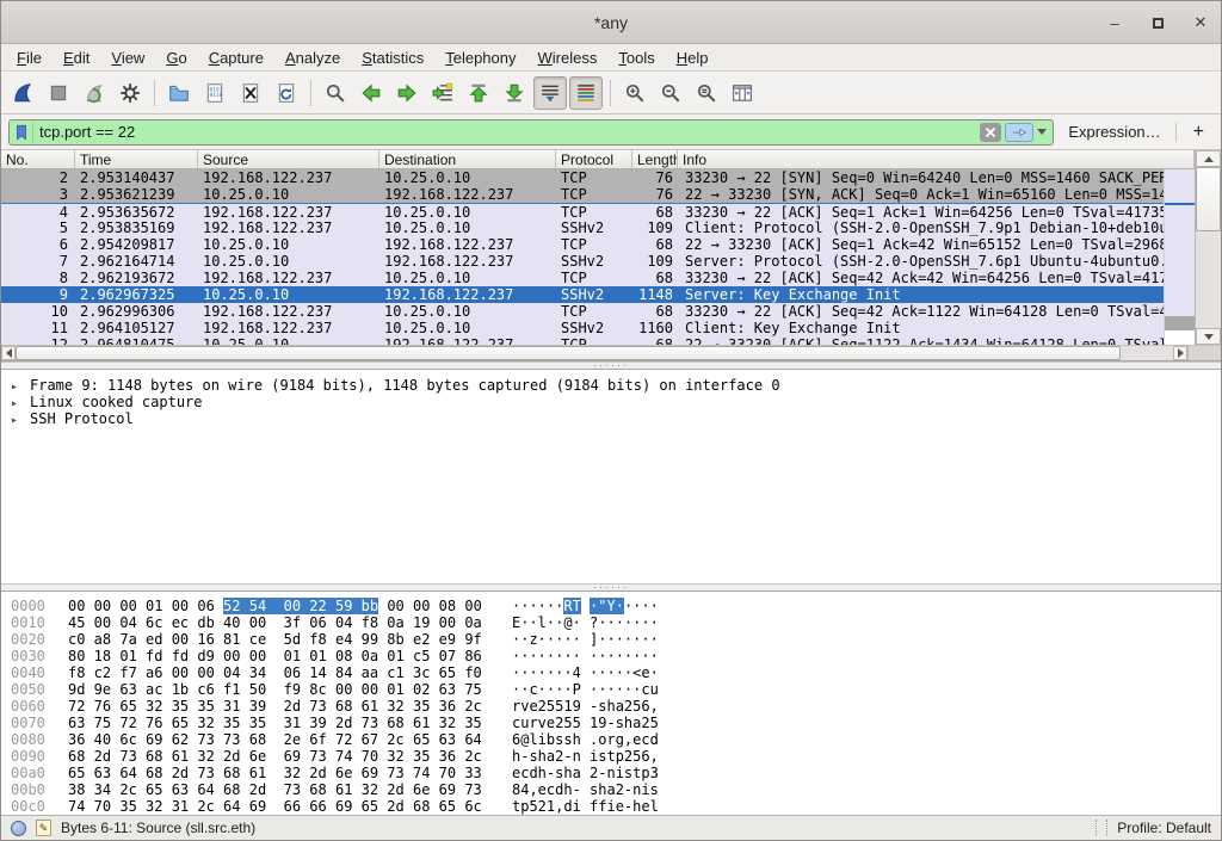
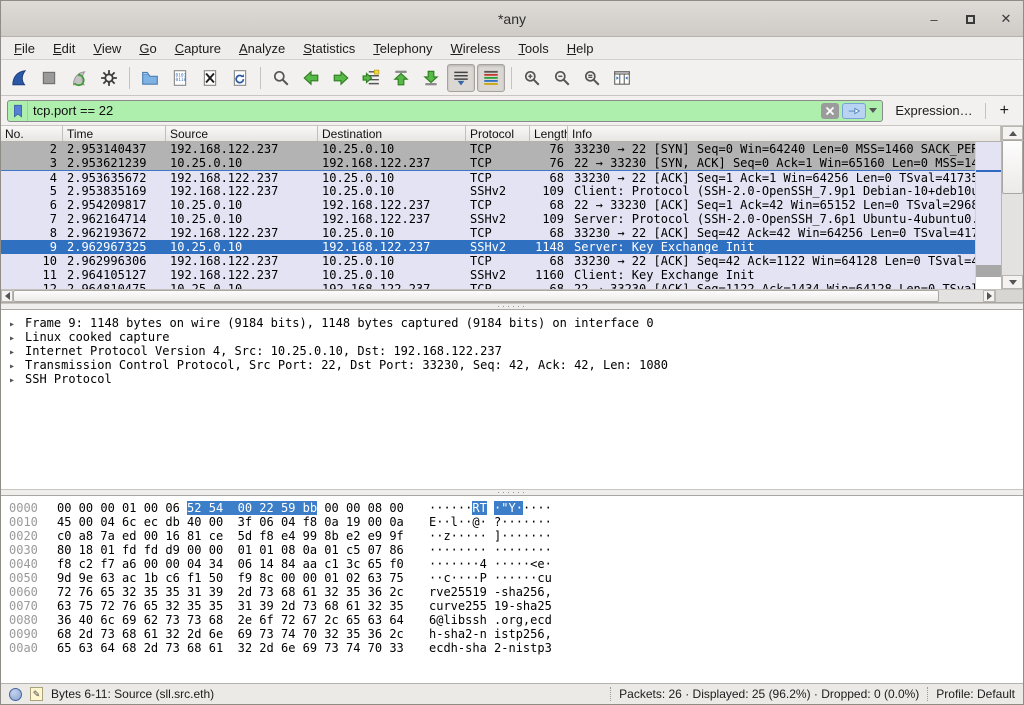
  *any
  –
  ✕
  File
  Edit
  View
  Go
  Capture
  Analyze
  Statistics
  Telephony
  Wireless
  Tools
  Help
  tcp.port == 22
  Expression…
  +
  No.
  Time
  Source
  Destination
  Protocol
  Length
  Info
  2
  2.953140437
  192.168.122.237
  10.25.0.10
  TCP
  76
  33230 → 22 [SYN] Seq=0 Win=64240 Len=0 MSS=1460 SACK_PE
  3
  2.953621239
  10.25.0.10
  192.168.122.237
  TCP
  76
  22 → 33230 [SYN, ACK] Seq=0 Ack=1 Win=65160 Len=0 MSS=1
  4
  2.953635672
  192.168.122.237
  10.25.0.10
  TCP
  68
  33230 → 22 [ACK] Seq=1 Ack=1 Win=64256 Len=0 TSval=4173
  5
  2.953835169
  192.168.122.237
  10.25.0.10
  SSHv2
  109
  Client: Protocol (SSH-2.0-OpenSSH_7.9p1 Debian-10+deb10
  6
  2.954209817
  10.25.0.10
  192.168.122.237
  TCP
  68
  22 → 33230 [ACK] Seq=1 Ack=42 Win=65152 Len=0 TSval=296
  7
  2.962164714
  10.25.0.10
  192.168.122.237
  SSHv2
  109
  Server: Protocol (SSH-2.0-OpenSSH_7.6p1 Ubuntu-4ubuntu0
  8
  2.962193672
  192.168.122.237
  10.25.0.10
  TCP
  68
  33230 → 22 [ACK] Seq=42 Ack=42 Win=64256 Len=0 TSval=41
  9
  2.962967325
  10.25.0.10
  192.168.122.237
  SSHv2
  1148
  Server: Key Exchange Init
  10
  2.962996306
  192.168.122.237
  10.25.0.10
  TCP
  68
  33230 → 22 [ACK] Seq=42 Ack=1122 Win=64128 Len=0 TSval=
  11
  2.964105127
  192.168.122.237
  10.25.0.10
  SSHv2
  1160
  Client: Key Exchange Init
  ······
  ▸ Frame 9: 1148 bytes on wire (9184 bits), 1148 bytes captured (9184 bits) on interface 0
  ▸ Linux cooked capture
+ ▸ Internet Protocol Version 4, Src: 10.25.0.10, Dst: 192.168.122.237
+ ▸ Transmission Control Protocol, Src Port: 22, Dst Port: 33230, Seq: 42, Ack: 42, Len: 1080
  ▸ SSH Protocol
  ······
  0000
  00 00 00 01 00 06 52 54 00 22 59 bb 00 00 08 00
  ······RT ·"Y·····
  0010
  45 00 04 6c ec db 40 00 3f 06 04 f8 0a 19 00 0a
  E··l··@· ?·······
  0020
  c0 a8 7a ed 00 16 81 ce 5d f8 e4 99 8b e2 e9 9f
  ··z····· ]·······
  0030
  80 18 01 fd fd d9 00 00 01 01 08 0a 01 c5 07 86
  ········ ········
  0040
  f8 c2 f7 a6 00 00 04 34 06 14 84 aa c1 3c 65 f0
  ·······4 ·····<e·
  0050
  9d 9e 63 ac 1b c6 f1 50 f9 8c 00 00 01 02 63 75
  ··c····P ······cu
  0060
  72 76 65 32 35 35 31 39 2d 73 68 61 32 35 36 2c
  rve25519 -sha256,
  0070
  63 75 72 76 65 32 35 35 31 39 2d 73 68 61 32 35
  curve255 19-sha25
  0080
  36 40 6c 69 62 73 73 68 2e 6f 72 67 2c 65 63 64
  6@libssh .org,ecd
  0090
  68 2d 73 68 61 32 2d 6e 69 73 74 70 32 35 36 2c
  h-sha2-n istp256,
  00a0
  65 63 64 68 2d 73 68 61 32 2d 6e 69 73 74 70 33
  ecdh-sha 2-nistp3
- 00b0
- 38 34 2c 65 63 64 68 2d 73 68 61 32 2d 6e 69 73
- 84,ecdh- sha2-nis
- 00c0
- 74 70 35 32 31 2c 64 69 66 66 69 65 2d 68 65 6c
- tp521,di ffie-hel
  ✎
  Bytes 6-11: Source (sll.src.eth)
+ Packets: 26 · Displayed: 25 (96.2%) · Dropped: 0 (0.0%)
  Profile: Default
